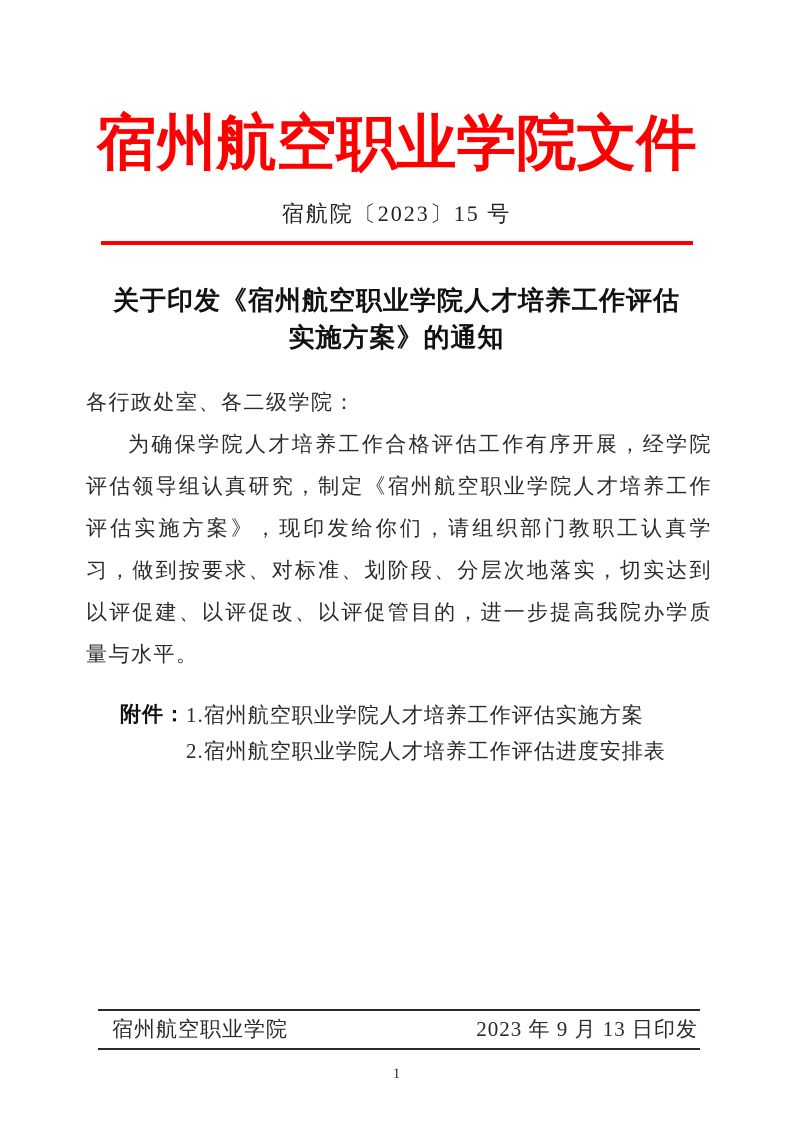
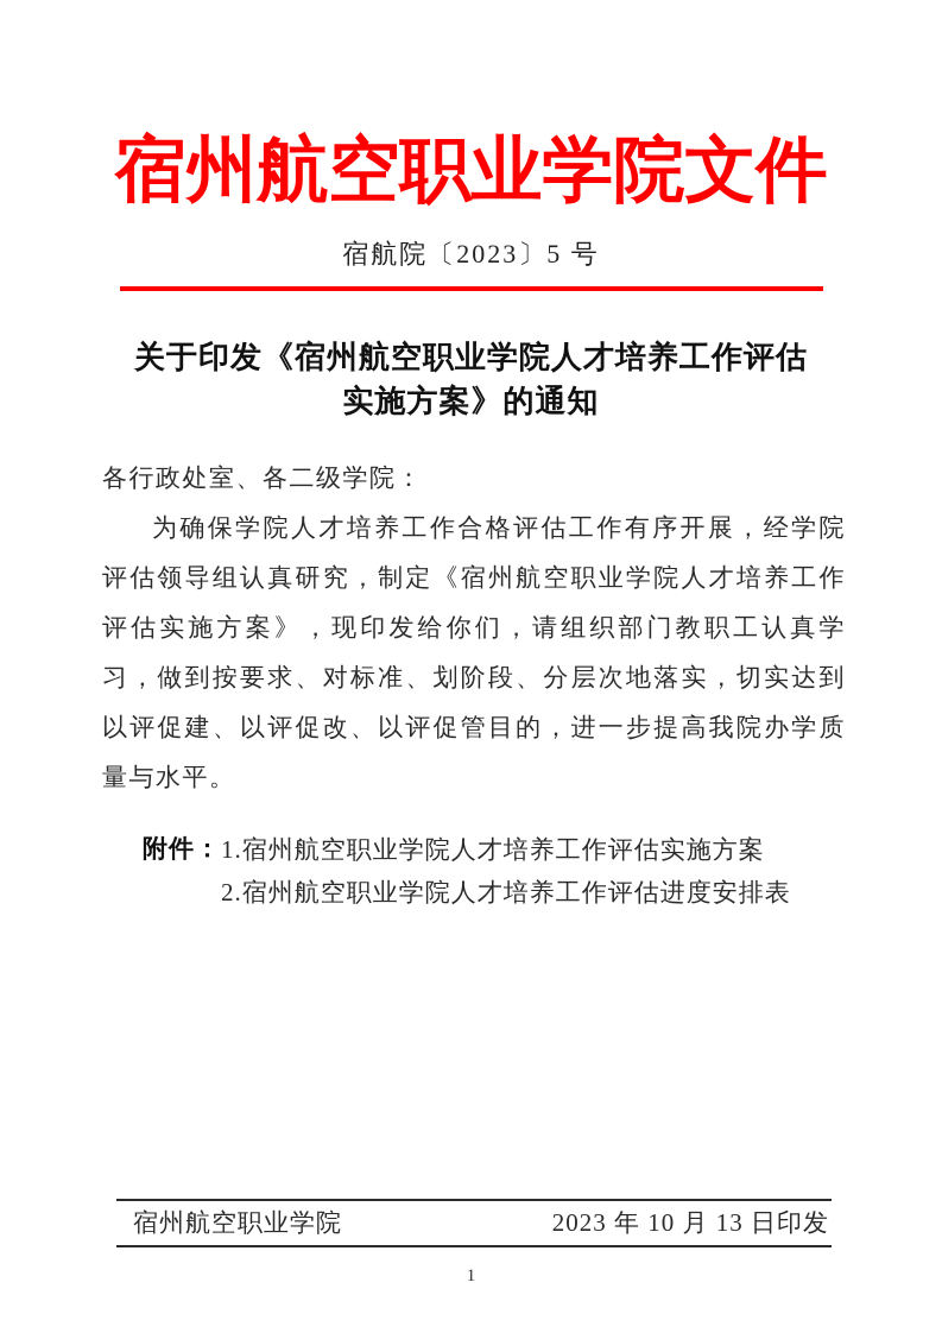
  宿州航空职业学院文件
- 宿航院〔2023〕15 号
+ 宿航院〔2023〕5 号
  关于印发《宿州航空职业学院人才培养工作评估
  实施方案》的通知
  各行政处室、各二级学院：
  为确保学院人才培养工作合格评估工作有序开展，经学院评估领导组认真研究，制定《宿州航空职业学院人才培养工作评估实施方案》，现印发给你们，请组织部门教职工认真学习，做到按要求、对标准、划阶段、分层次地落实，切实达到以评促建、以评促改、以评促管目的，进一步提高我院办学质量与水平。
  附件：
  1.宿州航空职业学院人才培养工作评估实施方案
  2.宿州航空职业学院人才培养工作评估进度安排表
  宿州航空职业学院
- 2023 年 9 月 13 日印发
+ 2023 年 10 月 13 日印发
  1
